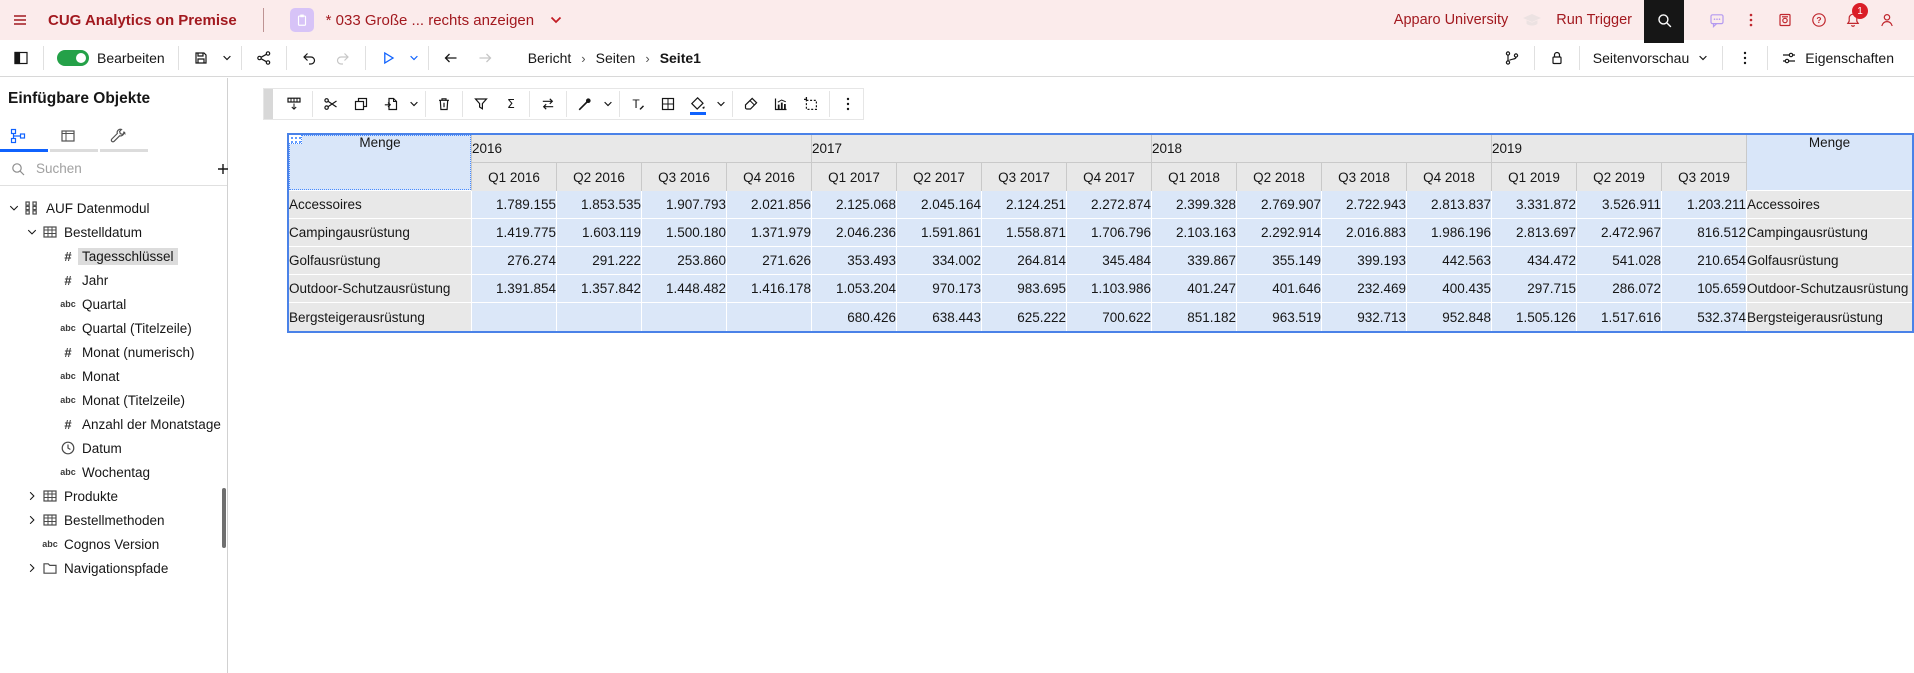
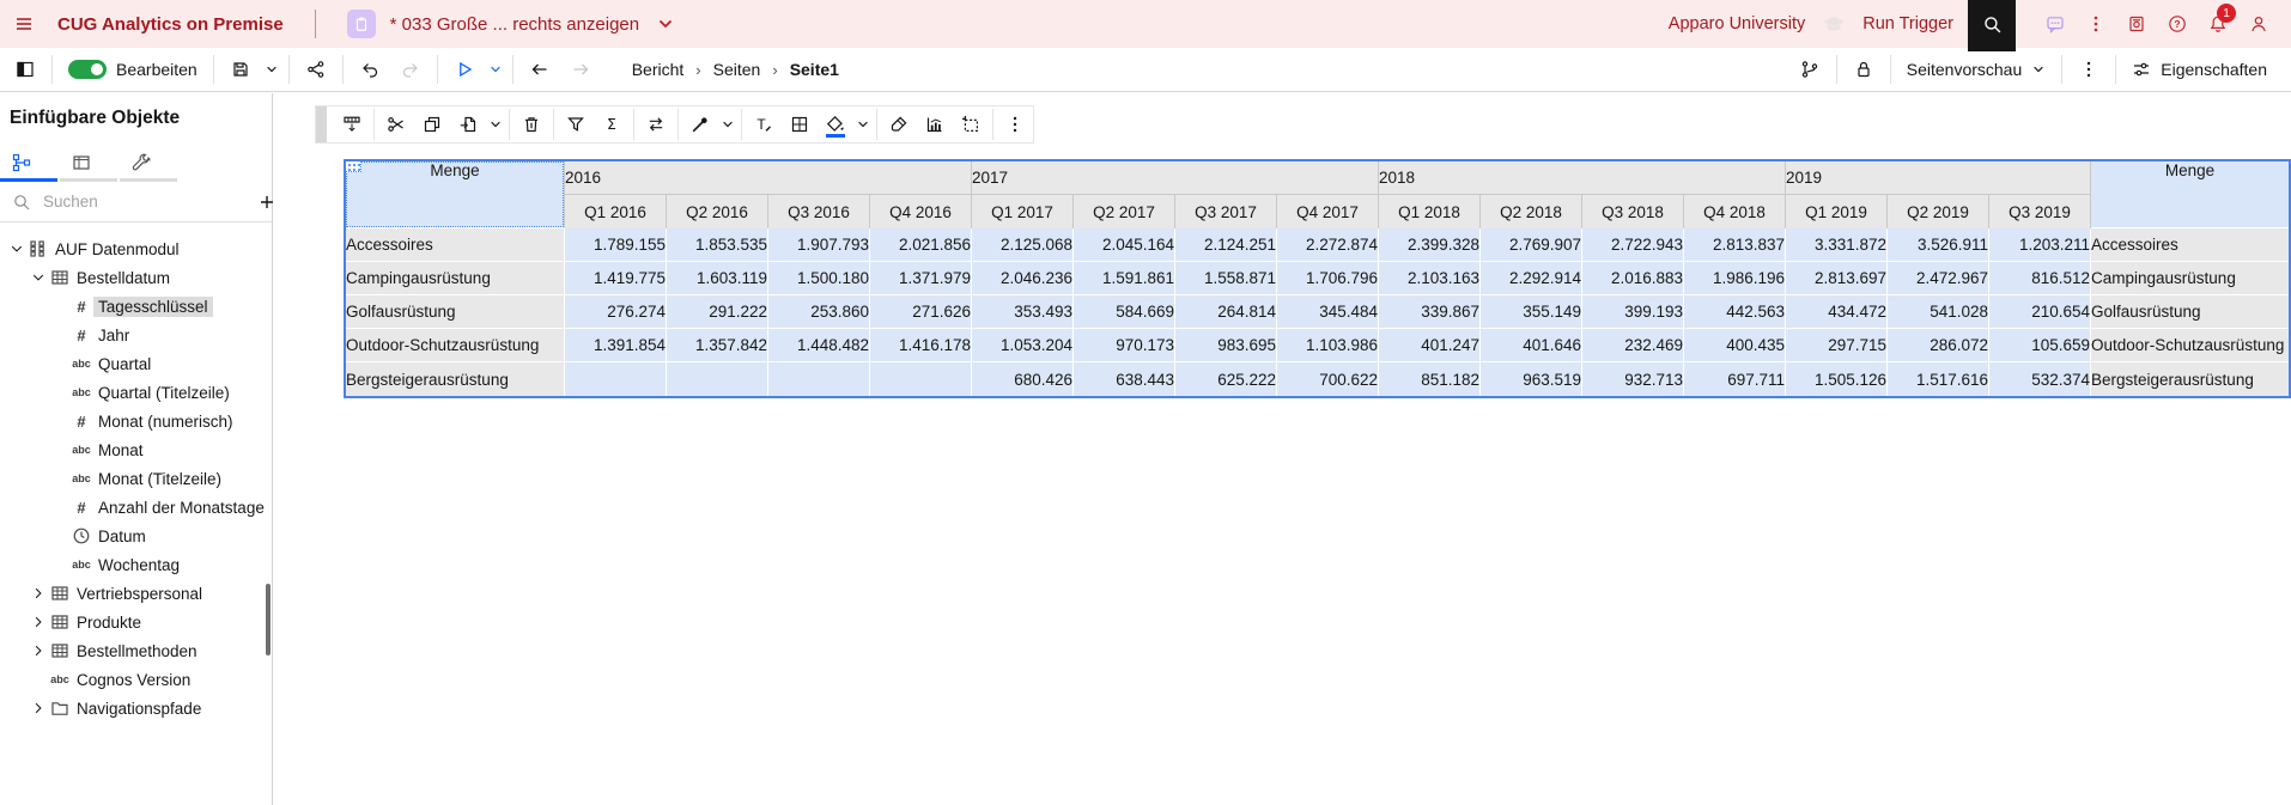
  CUG Analytics on Premise
  * 033 Große ... rechts anzeigen
  Apparo University
  Run Trigger
  ?
  1
  Bearbeiten
  Bericht
  ›
  Seiten
  ›
  Seite1
  Seitenvorschau
  Eigenschaften
  Einfügbare Objekte
  Suchen
  AUF Datenmodul
  Bestelldatum
  #
  Tagesschlüssel
  #
  Jahr
  abc
  Quartal
  abc
  Quartal (Titelzeile)
  #
  Monat (numerisch)
  abc
  Monat
  abc
  Monat (Titelzeile)
  #
  Anzahl der Monatstage
  Datum
  abc
  Wochentag
+ Vertriebspersonal
  Produkte
  Bestellmethoden
  abc
  Cognos Version
  Navigationspfade
  Σ
  T
  Menge	2016	2017	2018	2019	Menge
  Q1 2016	Q2 2016	Q3 2016	Q4 2016	Q1 2017	Q2 2017	Q3 2017	Q4 2017	Q1 2018	Q2 2018	Q3 2018	Q4 2018	Q1 2019	Q2 2019	Q3 2019
  Accessoires	1.789.155	1.853.535	1.907.793	2.021.856	2.125.068	2.045.164	2.124.251	2.272.874	2.399.328	2.769.907	2.722.943	2.813.837	3.331.872	3.526.911	1.203.211	Accessoires
  Campingausrüstung	1.419.775	1.603.119	1.500.180	1.371.979	2.046.236	1.591.861	1.558.871	1.706.796	2.103.163	2.292.914	2.016.883	1.986.196	2.813.697	2.472.967	816.512	Campingausrüstung
- Golfausrüstung	276.274	291.222	253.860	271.626	353.493	334.002	264.814	345.484	339.867	355.149	399.193	442.563	434.472	541.028	210.654	Golfausrüstung
+ Golfausrüstung	276.274	291.222	253.860	271.626	353.493	584.669	264.814	345.484	339.867	355.149	399.193	442.563	434.472	541.028	210.654	Golfausrüstung
  Outdoor-Schutzausrüstung	1.391.854	1.357.842	1.448.482	1.416.178	1.053.204	970.173	983.695	1.103.986	401.247	401.646	232.469	400.435	297.715	286.072	105.659	Outdoor-Schutzausrüstung
- Bergsteigerausrüstung					680.426	638.443	625.222	700.622	851.182	963.519	932.713	952.848	1.505.126	1.517.616	532.374	Bergsteigerausrüstung
+ Bergsteigerausrüstung					680.426	638.443	625.222	700.622	851.182	963.519	932.713	697.711	1.505.126	1.517.616	532.374	Bergsteigerausrüstung
